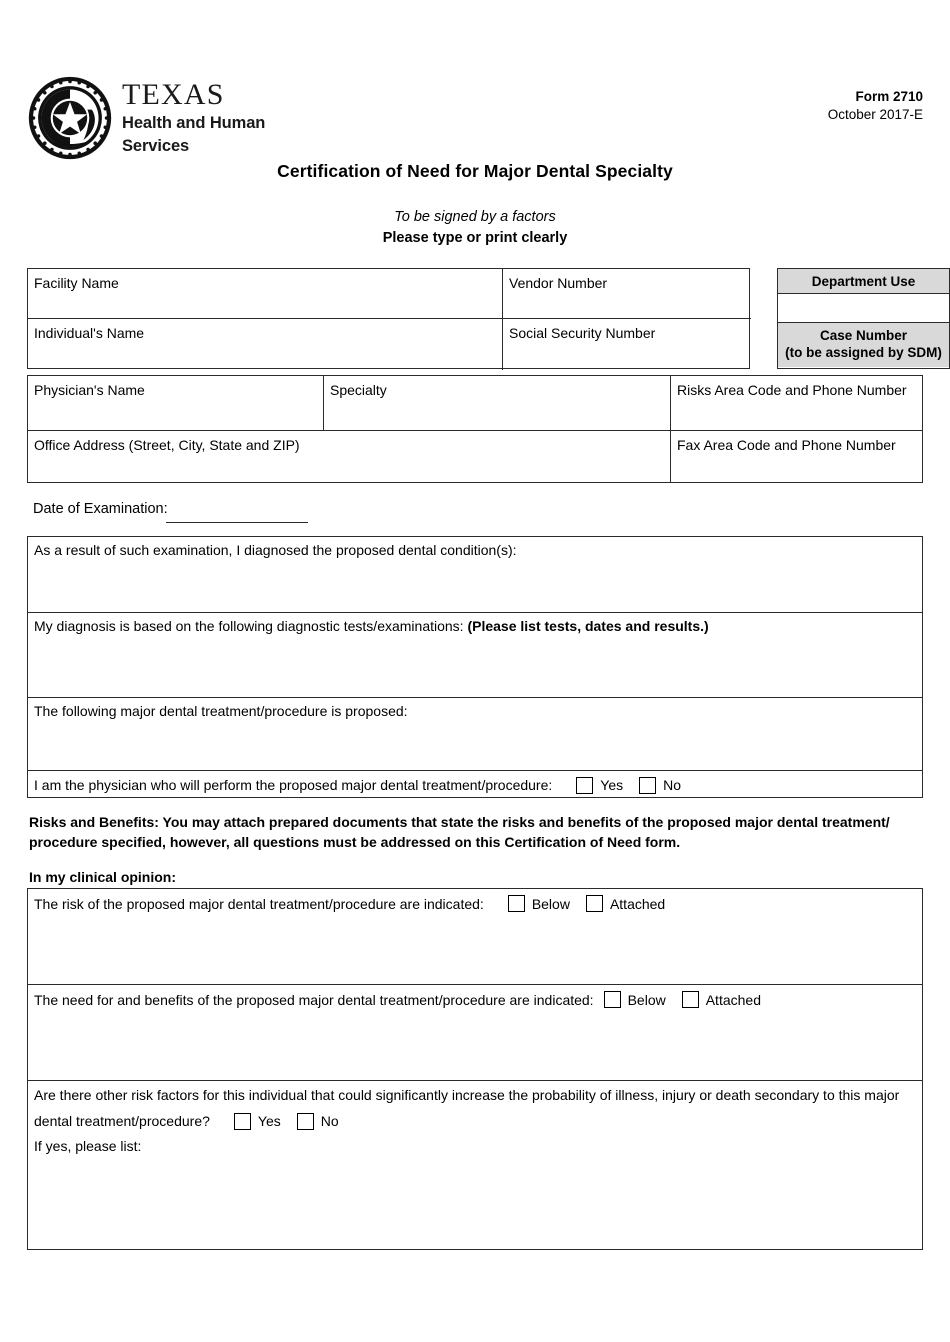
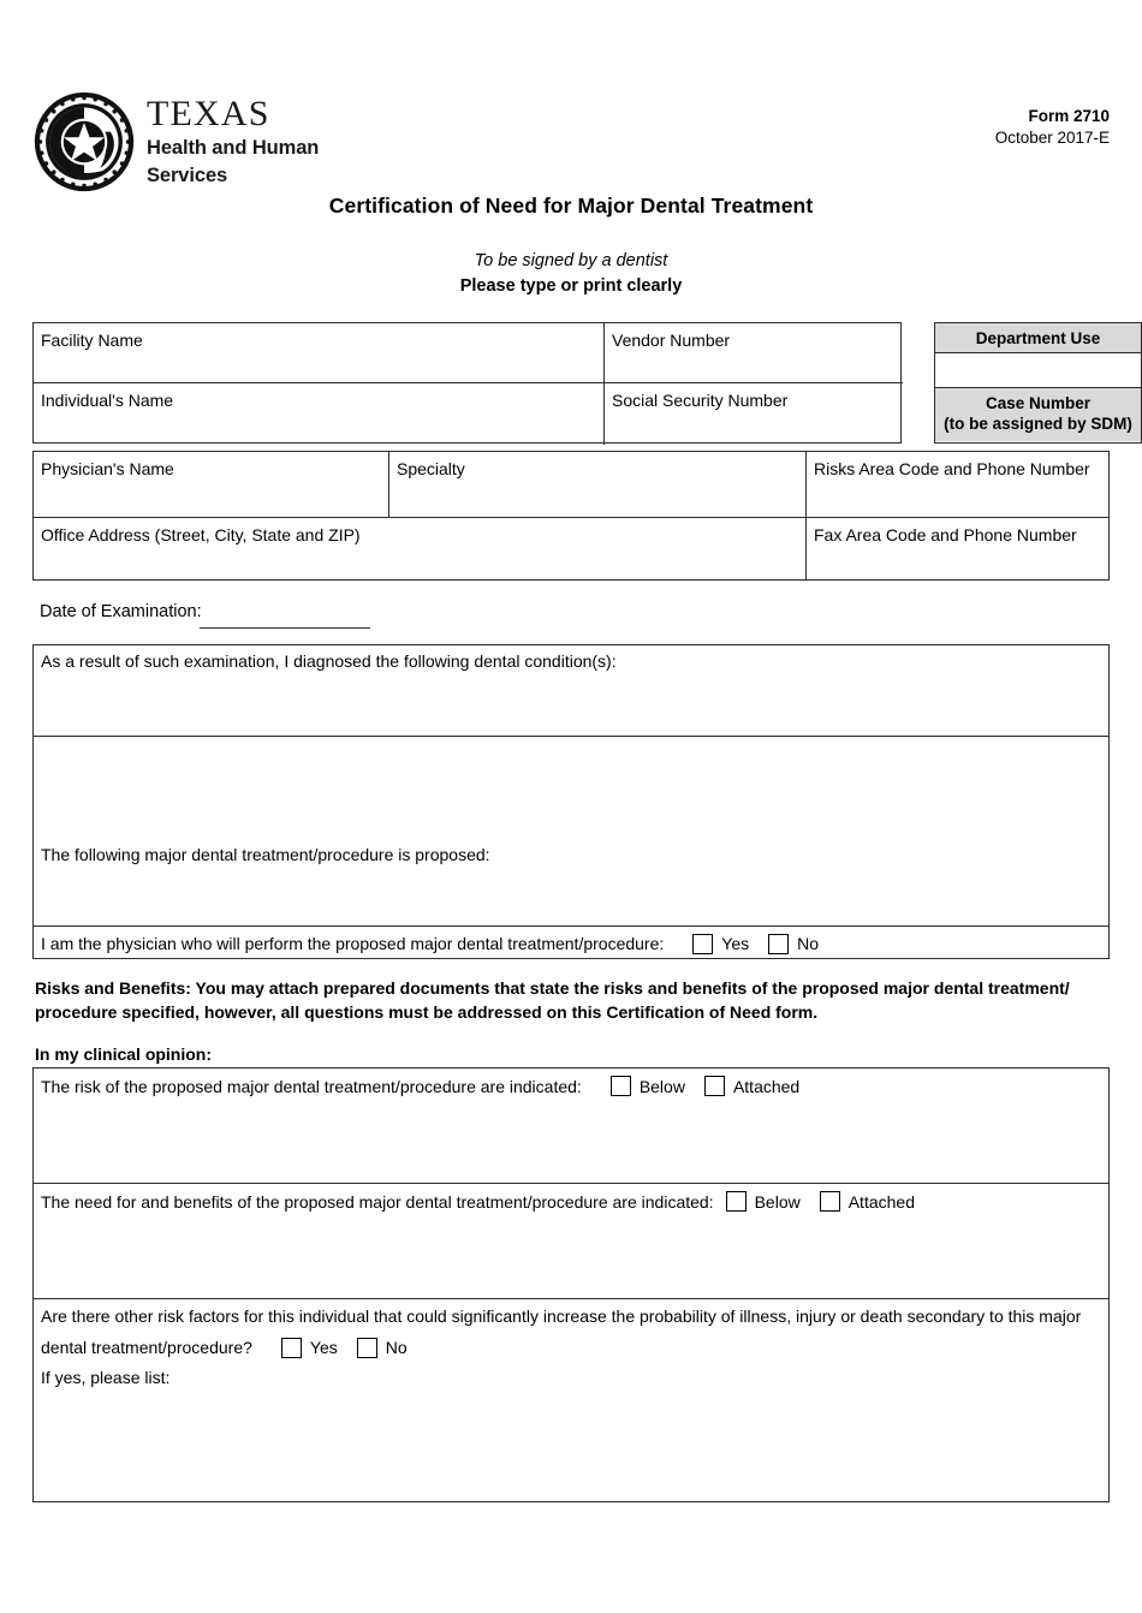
  TEXAS
  Health and Human
  Services
  Form 2710
  October 2017-E
- Certification of Need for Major Dental Specialty
+ Certification of Need for Major Dental Treatment
- To be signed by a factors
+ To be signed by a dentist
  Please type or print clearly
  Facility Name
  Vendor Number
  Individual's Name
  Social Security Number
  Department Use
  Case Number
  (to be assigned by SDM)
  Physician's Name
  Specialty
  Risks Area Code and Phone Number
  Office Address (Street, City, State and ZIP)
  Fax Area Code and Phone Number
  Date of Examination:
- As a result of such examination, I diagnosed the proposed dental condition(s):
+ As a result of such examination, I diagnosed the following dental condition(s):
- My diagnosis is based on the following diagnostic tests/examinations: (Please list tests, dates and results.)
  The following major dental treatment/procedure is proposed:
  I am the physician who will perform the proposed major dental treatment/procedure:
  Yes
  No
  Risks and Benefits: You may attach prepared documents that state the risks and benefits of the proposed major dental treatment/ procedure specified, however, all questions must be addressed on this Certification of Need form.
  In my clinical opinion:
  The risk of the proposed major dental treatment/procedure are indicated:
  Below
  Attached
  The need for and benefits of the proposed major dental treatment/procedure are indicated:
  Below
  Attached
  Are there other risk factors for this individual that could significantly increase the probability of illness, injury or death secondary to this major
  dental treatment/procedure?
  Yes
  No
  If yes, please list:
